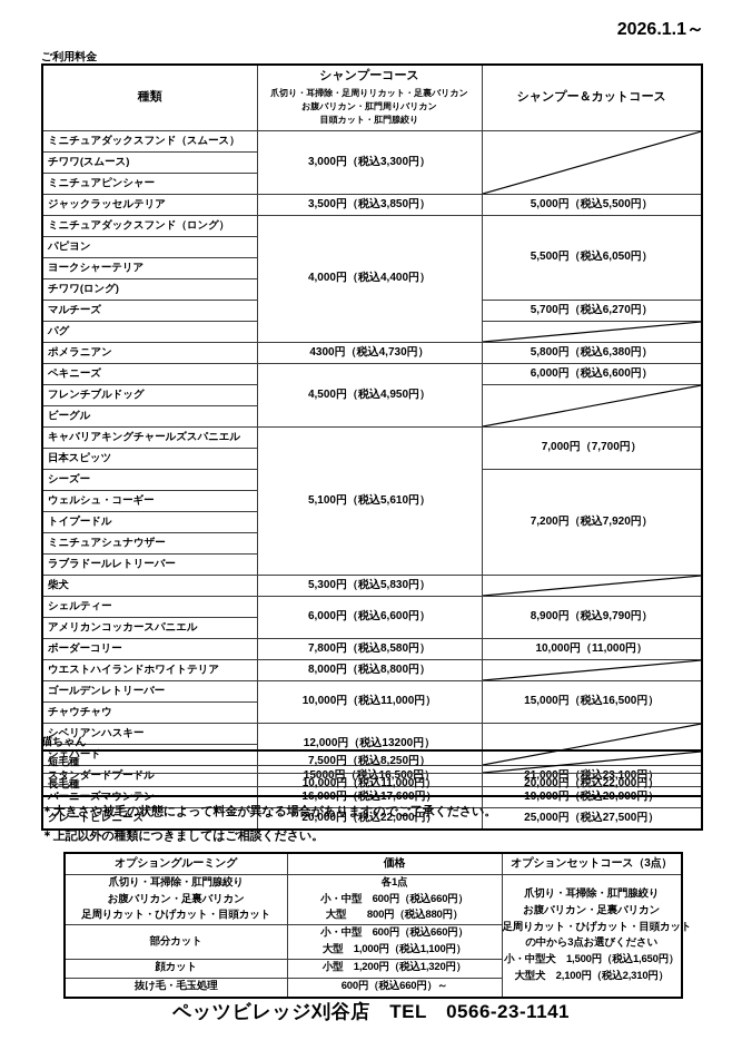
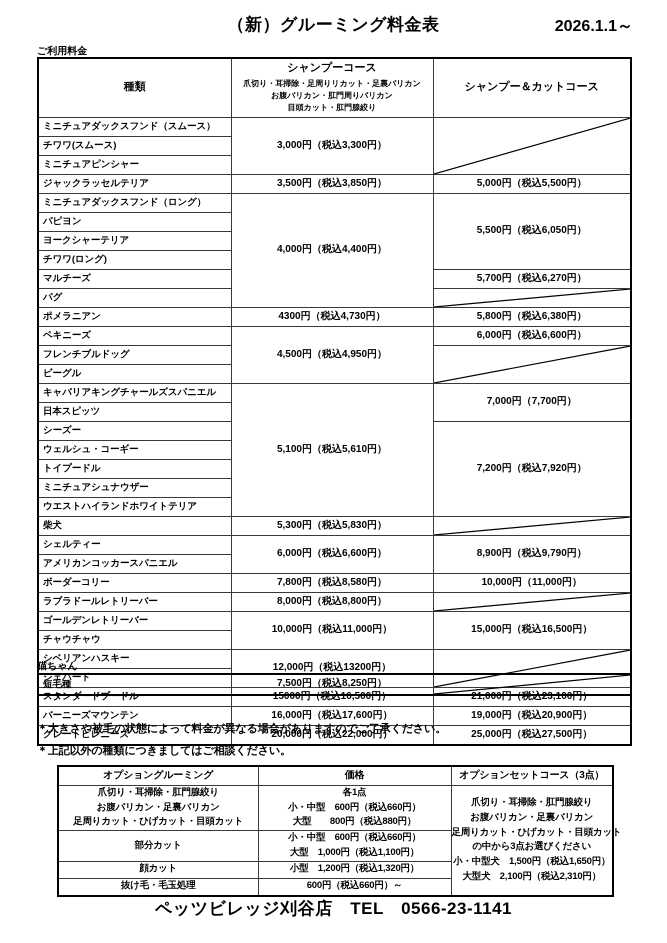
+ （新）グルーミング料金表
  2026.1.1～
  ご利用料金
  種類	シャンプーコース 爪切り・耳掃除・足周りリカット・足裏バリカン お腹バリカン・肛門周りバリカン 目頭カット・肛門腺絞り	シャンプー＆カットコース
  ミニチュアダックスフンド（スムース）	3,000円（税込3,300円）
  チワワ(スムース)
  ミニチュアピンシャー
  ジャックラッセルテリア	3,500円（税込3,850円）	5,000円（税込5,500円）
  ミニチュアダックスフンド（ロング）	4,000円（税込4,400円）	5,500円（税込6,050円）
  パピヨン
  ヨークシャーテリア
  チワワ(ロング)
  マルチーズ	5,700円（税込6,270円）
  パグ
  ポメラニアン	4300円（税込4,730円）	5,800円（税込6,380円）
  ペキニーズ	4,500円（税込4,950円）	6,000円（税込6,600円）
  フレンチブルドッグ
  ビーグル
  キャバリアキングチャールズスパニエル	5,100円（税込5,610円）	7,000円（7,700円）
  日本スピッツ
  シーズー	7,200円（税込7,920円）
  ウェルシュ・コーギー
  トイプードル
  ミニチュアシュナウザー
- ラブラドールレトリーバー
+ ウエストハイランドホワイトテリア
  柴犬	5,300円（税込5,830円）
  シェルティー	6,000円（税込6,600円）	8,900円（税込9,790円）
  アメリカンコッカースパニエル
  ボーダーコリー	7,800円（税込8,580円）	10,000円（11,000円）
- ウエストハイランドホワイトテリア	8,000円（税込8,800円）
+ ラブラドールレトリーバー	8,000円（税込8,800円）
  ゴールデンレトリーバー	10,000円（税込11,000円）	15,000円（税込16,500円）
  チャウチャウ
  シベリアンハスキー	12,000円（税込13200円）
  シェパード
  スタンダードプードル	15000円（税込16,500円）	21,000円（税込23,100円）
  バーニーズマウンテン	16,000円（税込17,600円）	19,000円（税込20,900円）
  グレートピレニーズ	20,000円（税込22,000円）	25,000円（税込27,500円）
  猫ちゃん
  短毛種	7,500円（税込8,250円）
- 長毛種	10,000円（税込11,000円）	20,000円（税込22,000円）
  ＊大きさや被毛の状態によって料金が異なる場合がありますのでご了承ください。
  ＊上記以外の種類につきましてはご相談ください。
  オプショングルーミング	価格	オプションセットコース（3点）
  爪切り・耳掃除・肛門腺絞りお腹バリカン・足裏バリカン足周りカット・ひげカット・目頭カット	各1点小・中型 600円（税込660円）大型 800円（税込880円）	爪切り・耳掃除・肛門腺絞りお腹バリカン・足裏バリカン足周りカット・ひげカット・目頭カットの中から3点お選びください小・中型犬 1,500円（税込1,650円）大型犬 2,100円（税込2,310円）
  部分カット	小・中型 600円（税込660円）大型 1,000円（税込1,100円）
  顔カット	小型 1,200円（税込1,320円）
  抜け毛・毛玉処理	600円（税込660円）～
  ペッツビレッジ刈谷店 TEL 0566-23-1141
